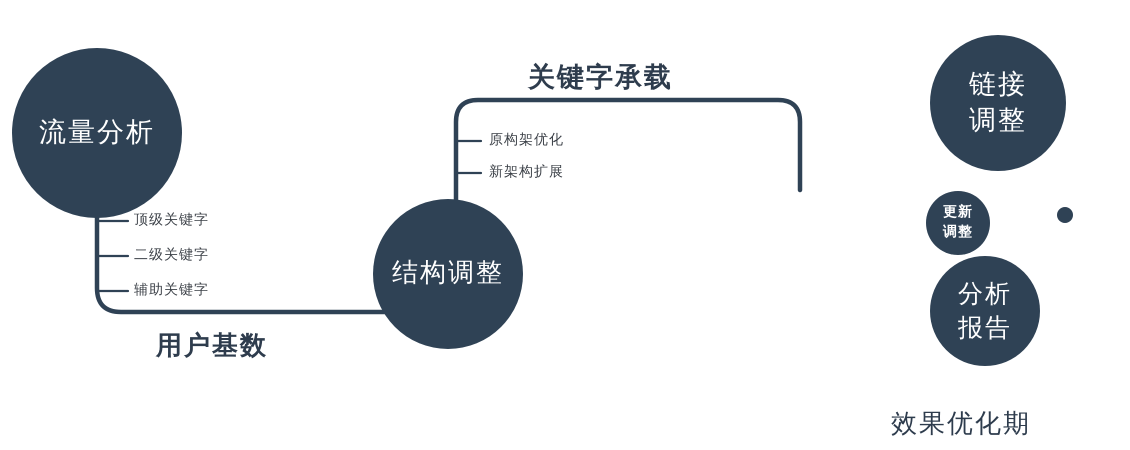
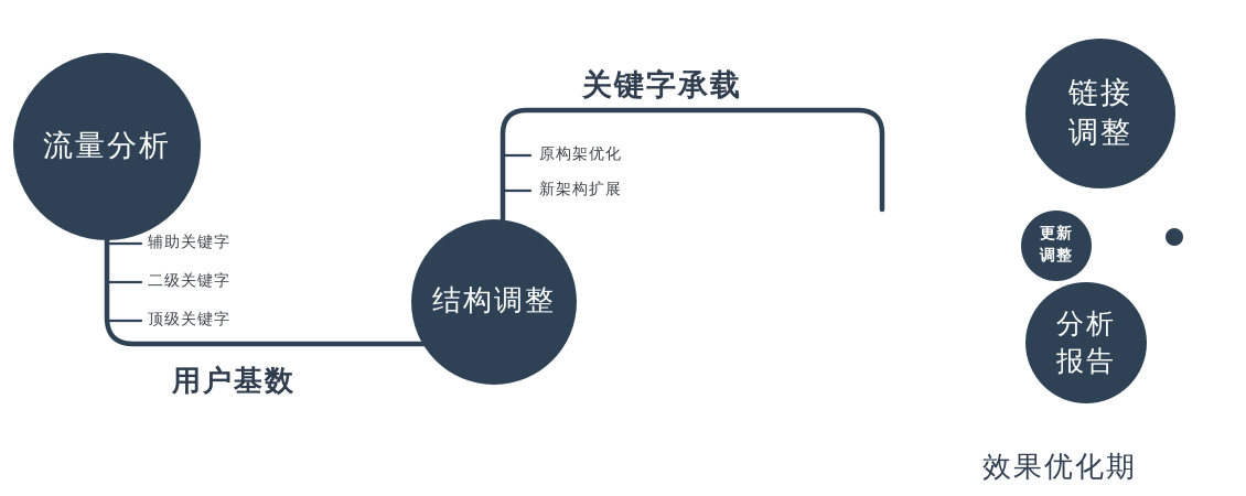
  流量分析
  结构调整
  链接
  调整
  更新
  调整
  分析
  报告
  关键字承载
  用户基数
  效果优化期
- 顶级关键字
+ 辅助关键字
  二级关键字
- 辅助关键字
+ 顶级关键字
  原构架优化
  新架构扩展
